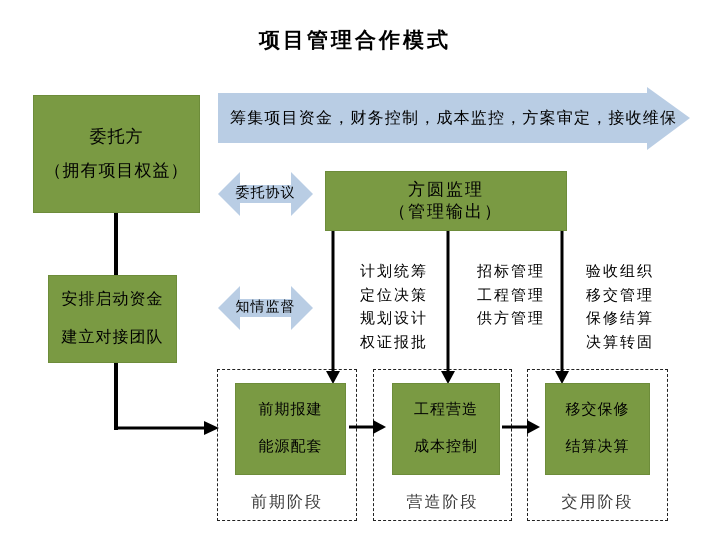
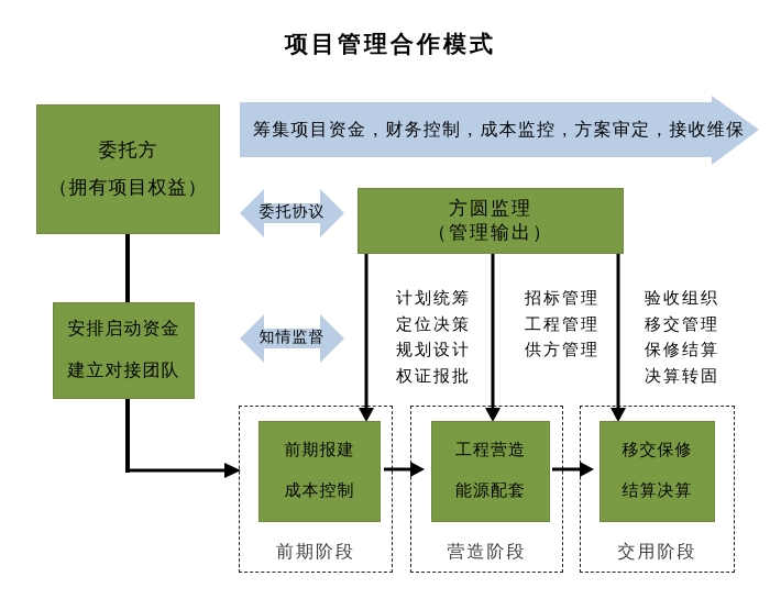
  项目管理合作模式
  委托方
  （拥有项目权益）
  筹集项目资金，财务控制，成本监控，方案审定，接收维保
  委托协议
  知情监督
  方圆监理
  （管理输出）
  安排启动资金
  建立对接团队
  计划统筹
  定位决策
  规划设计
  权证报批
  招标管理
  工程管理
  供方管理
  验收组织
  移交管理
  保修结算
  决算转固
  前期报建
- 能源配套
+ 成本控制
  工程营造
- 成本控制
+ 能源配套
  移交保修
  结算决算
  前期阶段
  营造阶段
  交用阶段
